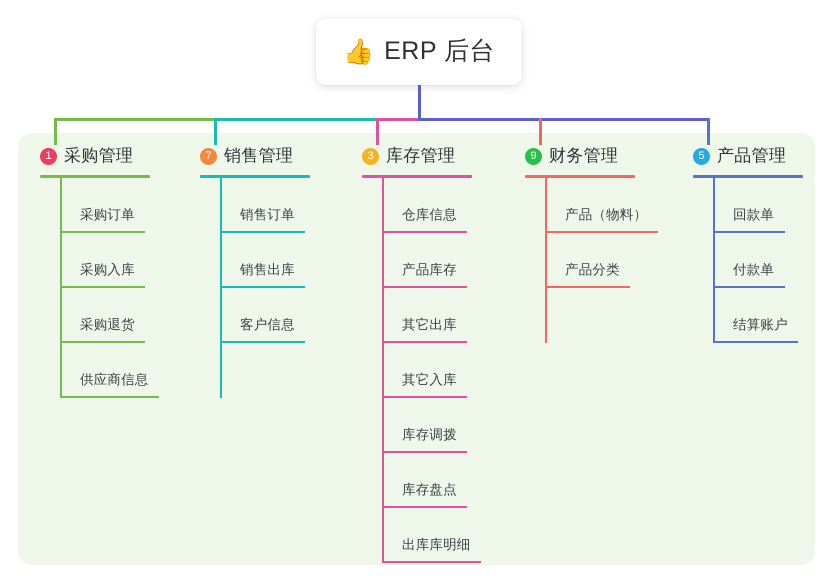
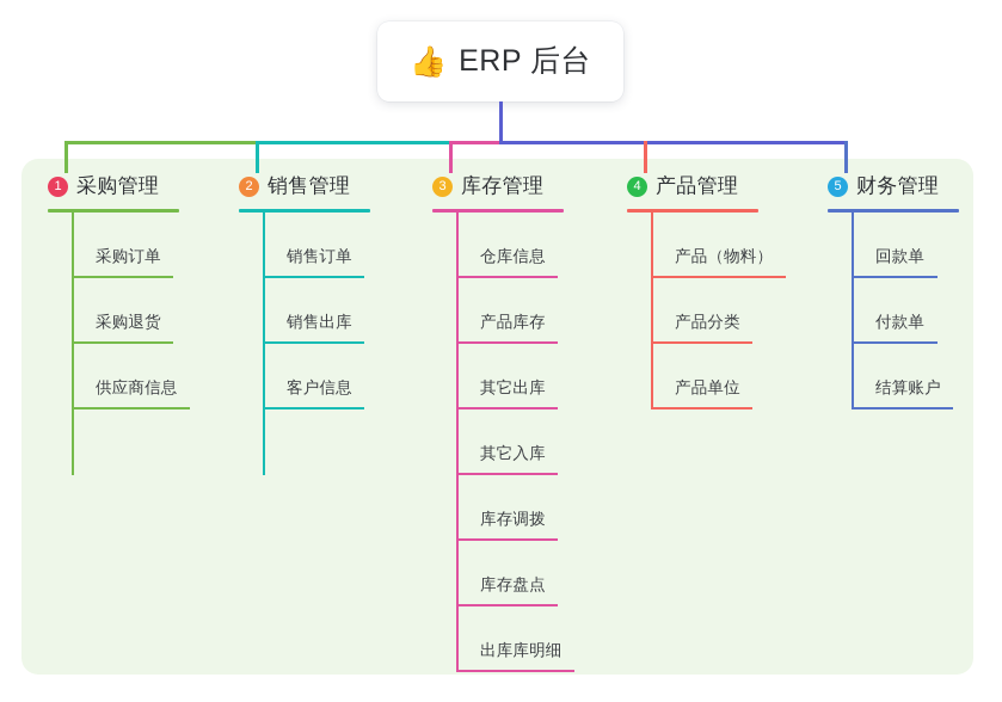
  👍
  ERP 后台
  1
  采购管理
  采购订单
- 采购入库
  采购退货
  供应商信息
- 7
+ 2
  销售管理
  销售订单
  销售出库
  客户信息
  3
  库存管理
  仓库信息
  产品库存
  其它出库
  其它入库
  库存调拨
  库存盘点
  出库库明细
- 9
+ 4
- 财务管理
+ 产品管理
  产品（物料）
  产品分类
+ 产品单位
  5
- 产品管理
+ 财务管理
  回款单
  付款单
  结算账户
